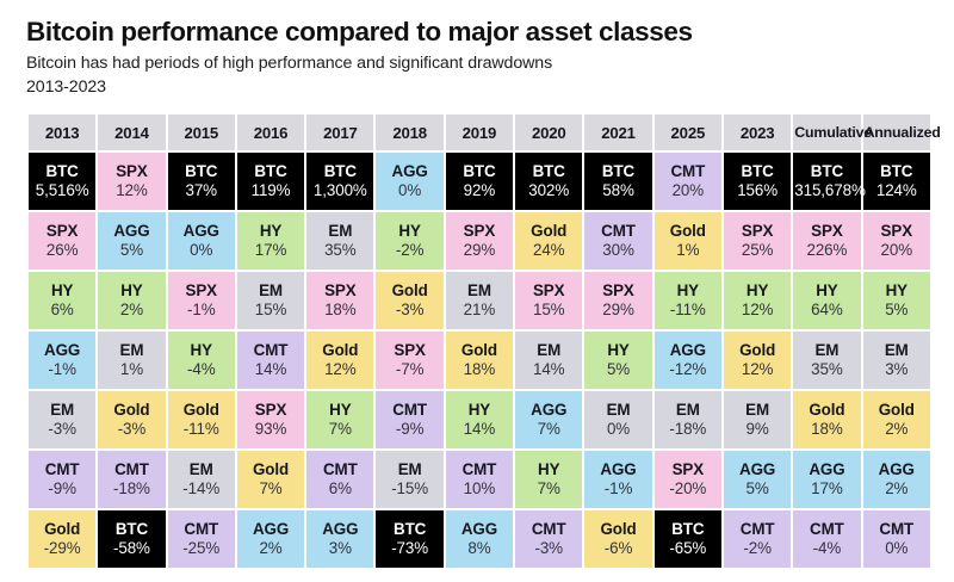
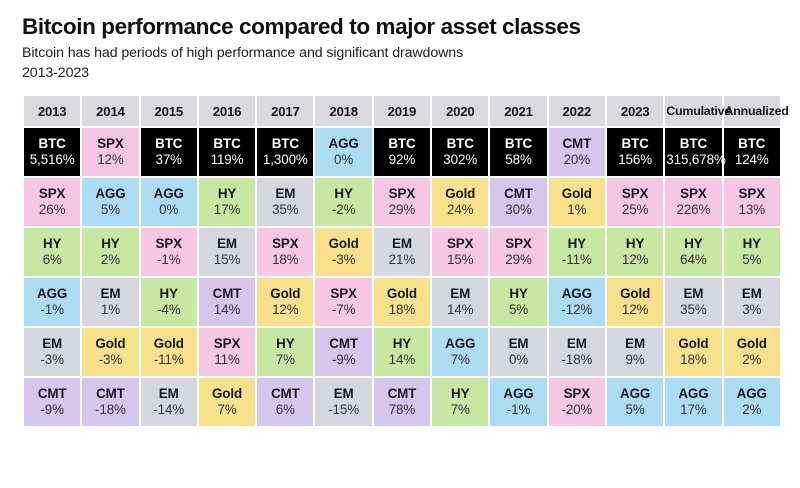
  Bitcoin performance compared to major asset classes
  Bitcoin has had periods of high performance and significant drawdowns
  2013-2023
- 2013	2014	2015	2016	2017	2018	2019	2020	2021	2025	2023	Cumulativ	Annualized
+ 2013	2014	2015	2016	2017	2018	2019	2020	2021	2022	2023	Cumulativ	Annualized
  BTC5,516%	SPX12%	BTC37%	BTC119%	BTC1,300%	AGG0%	BTC92%	BTC302%	BTC58%	CMT20%	BTC156%	BTC315,678%	BTC124%
- SPX26%	AGG5%	AGG0%	HY17%	EM35%	HY-2%	SPX29%	Gold24%	CMT30%	Gold1%	SPX25%	SPX226%	SPX20%
+ SPX26%	AGG5%	AGG0%	HY17%	EM35%	HY-2%	SPX29%	Gold24%	CMT30%	Gold1%	SPX25%	SPX226%	SPX13%
  HY6%	HY2%	SPX-1%	EM15%	SPX18%	Gold-3%	EM21%	SPX15%	SPX29%	HY-11%	HY12%	HY64%	HY5%
  AGG-1%	EM1%	HY-4%	CMT14%	Gold12%	SPX-7%	Gold18%	EM14%	HY5%	AGG-12%	Gold12%	EM35%	EM3%
- EM-3%	Gold-3%	Gold-11%	SPX93%	HY7%	CMT-9%	HY14%	AGG7%	EM0%	EM-18%	EM9%	Gold18%	Gold2%
+ EM-3%	Gold-3%	Gold-11%	SPX11%	HY7%	CMT-9%	HY14%	AGG7%	EM0%	EM-18%	EM9%	Gold18%	Gold2%
- CMT-9%	CMT-18%	EM-14%	Gold7%	CMT6%	EM-15%	CMT10%	HY7%	AGG-1%	SPX-20%	AGG5%	AGG17%	AGG2%
+ CMT-9%	CMT-18%	EM-14%	Gold7%	CMT6%	EM-15%	CMT78%	HY7%	AGG-1%	SPX-20%	AGG5%	AGG17%	AGG2%
- Gold-29%	BTC-58%	CMT-25%	AGG2%	AGG3%	BTC-73%	AGG8%	CMT-3%	Gold-6%	BTC-65%	CMT-2%	CMT-4%	CMT0%
